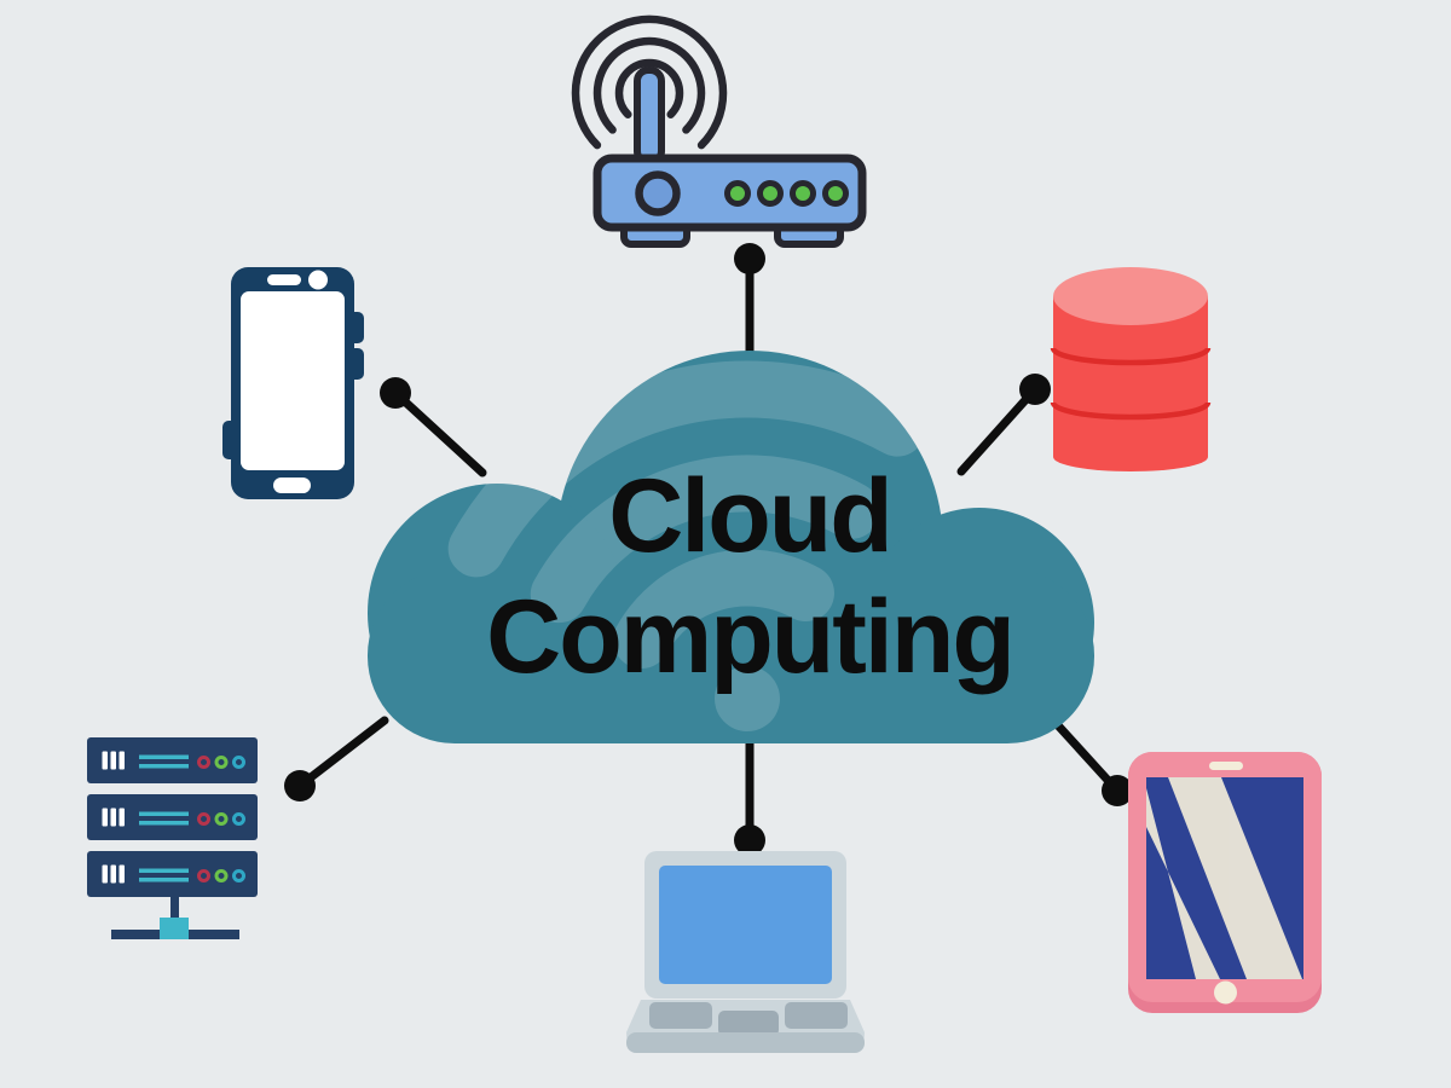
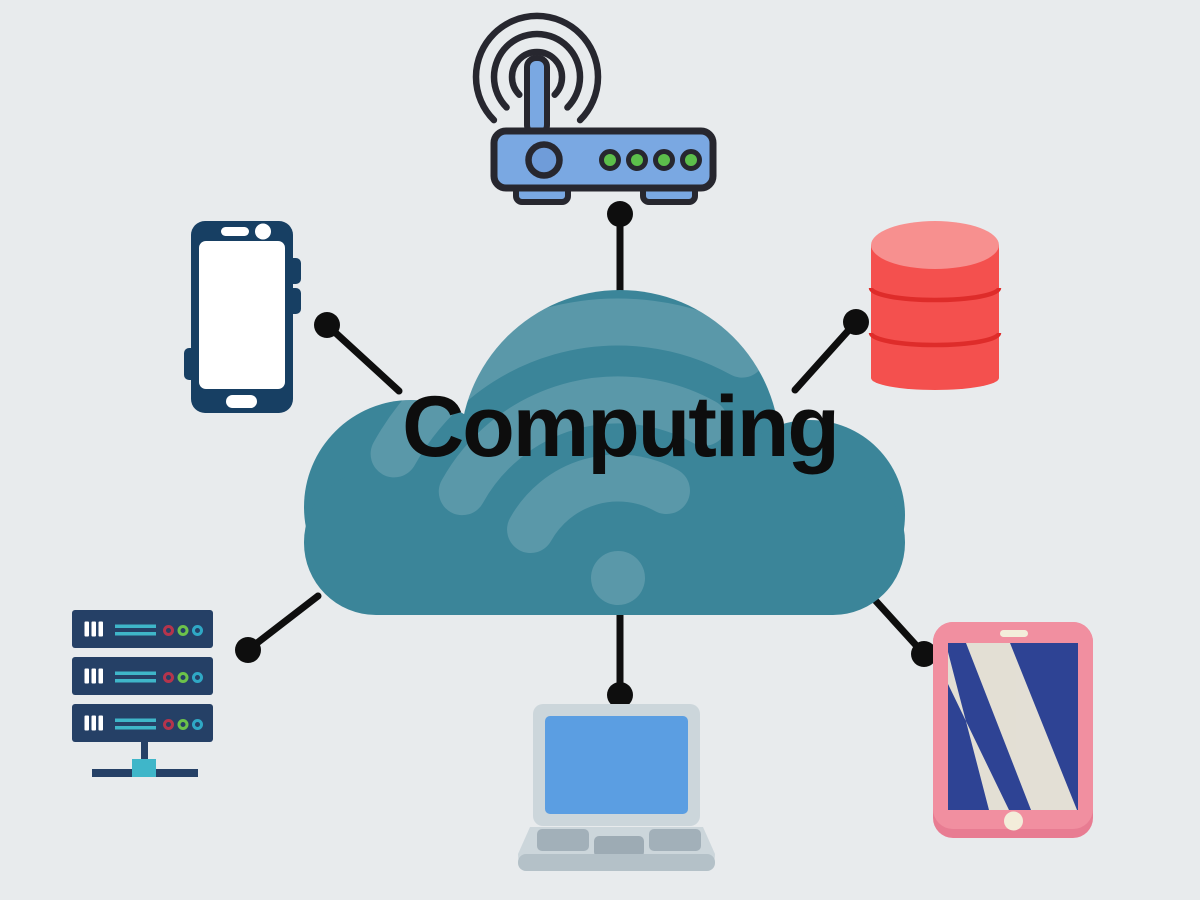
- Cloud
  Computing
